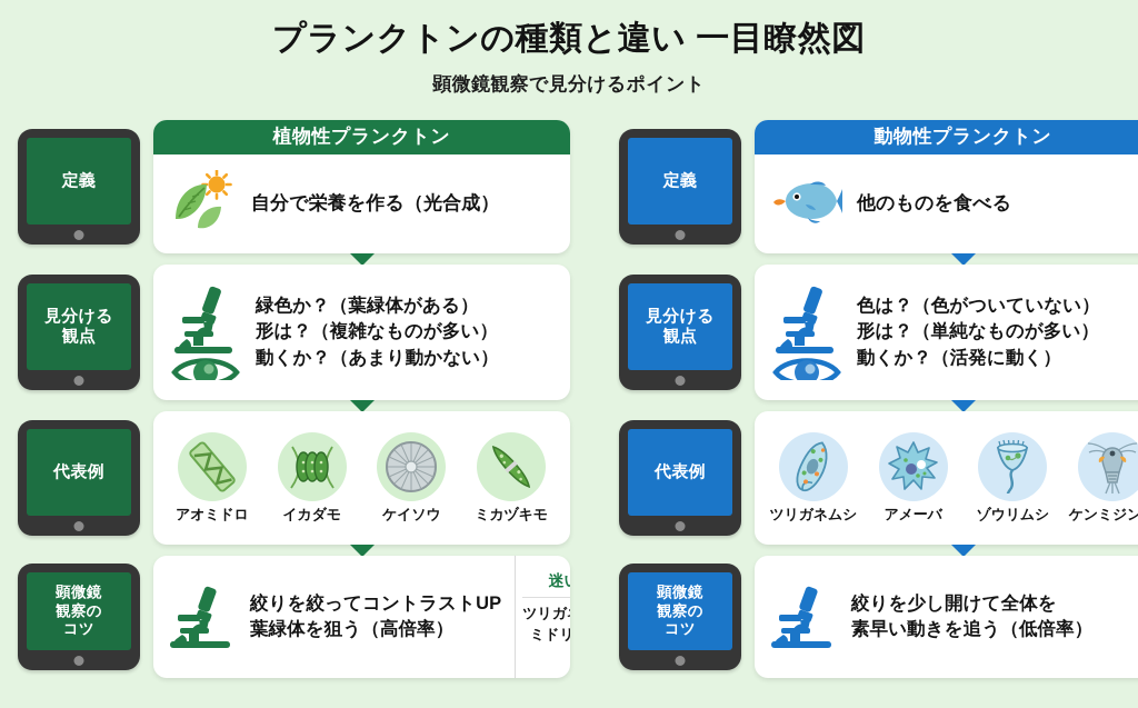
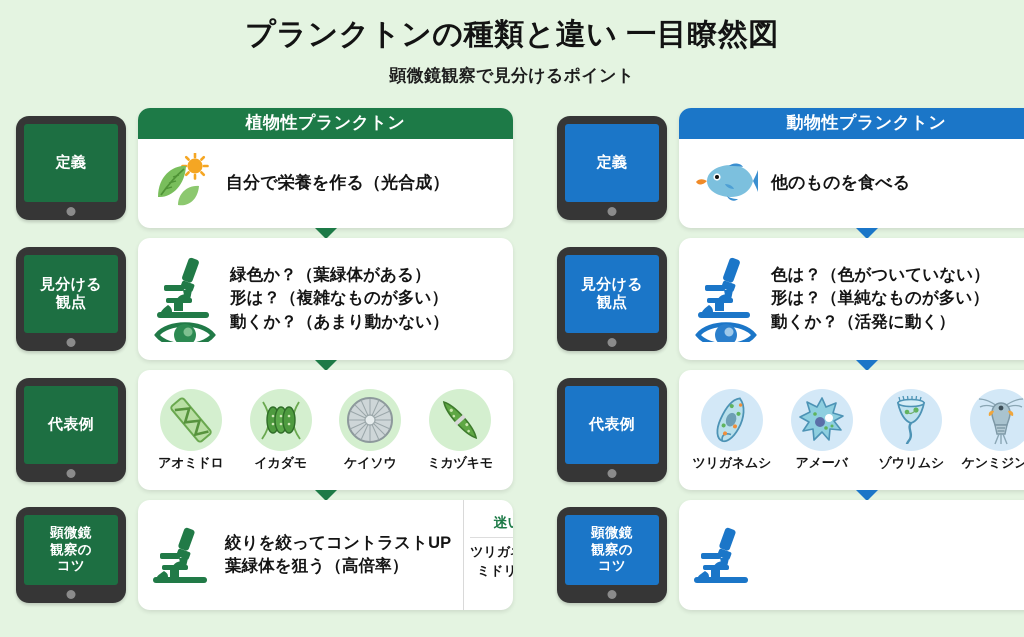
  プランクトンの種類と違い 一目瞭然図
  顕微鏡観察で見分けるポイント
  定義
  植物性プランクトン
  自分で栄養を作る（光合成）
  定義
  動物性プランクトン
  他のものを食べる
  見分ける
  観点
  緑色か？（葉緑体がある）
  形は？（複雑なものが多い）
  動くか？（あまり動かない）
  見分ける
  観点
  色は？（色がついていない）
  形は？（単純なものが多い）
  動くか？（活発に動く）
  代表例
  アオミドロ
  イカダモ
  ケイソウ
  ミカヅキモ
  代表例
  ツリガネムシ
  アメーバ
  ゾウリムシ
  ケンミジン
  顕微鏡
  観察の
  コツ
  絞りを絞ってコントラストUP
  葉緑体を狙う（高倍率）
  顕微鏡
  観察の
  コツ
- 絞りを少し開けて全体を
- 素早い動きを追う（低倍率）
